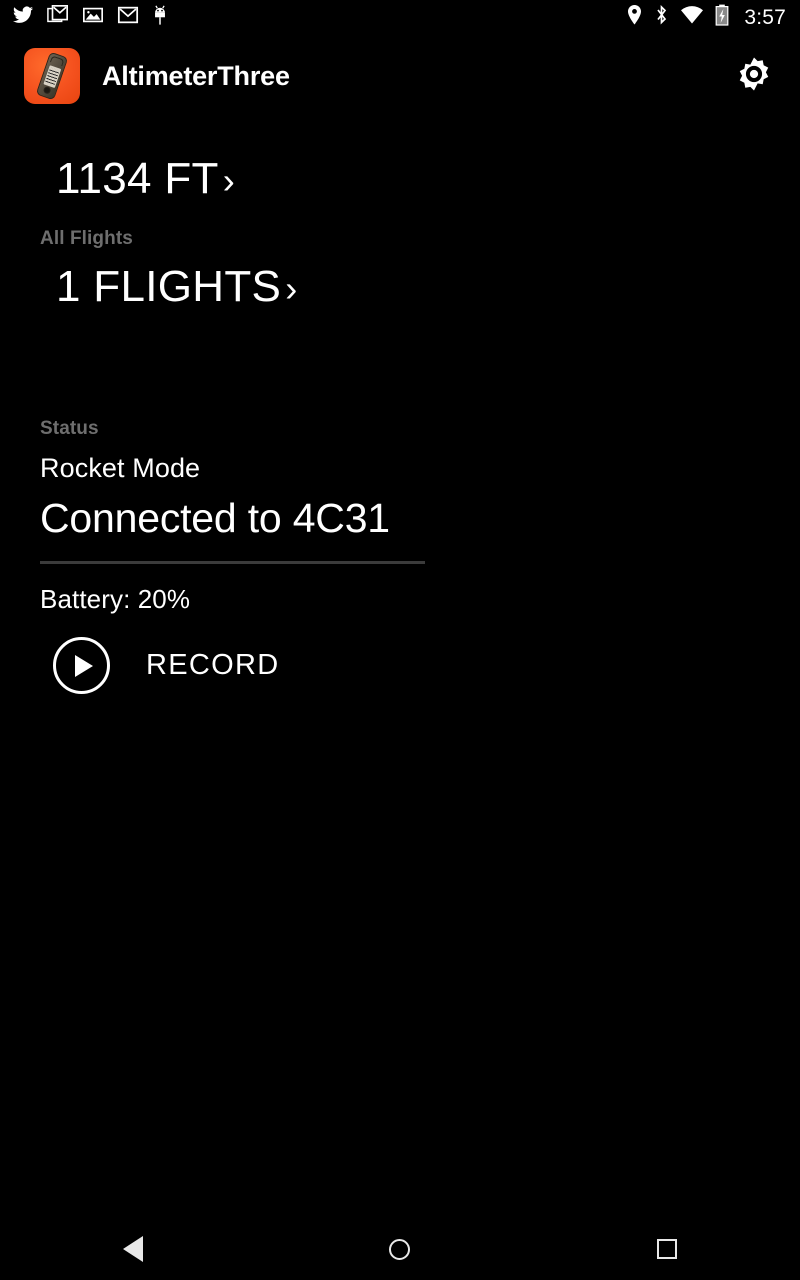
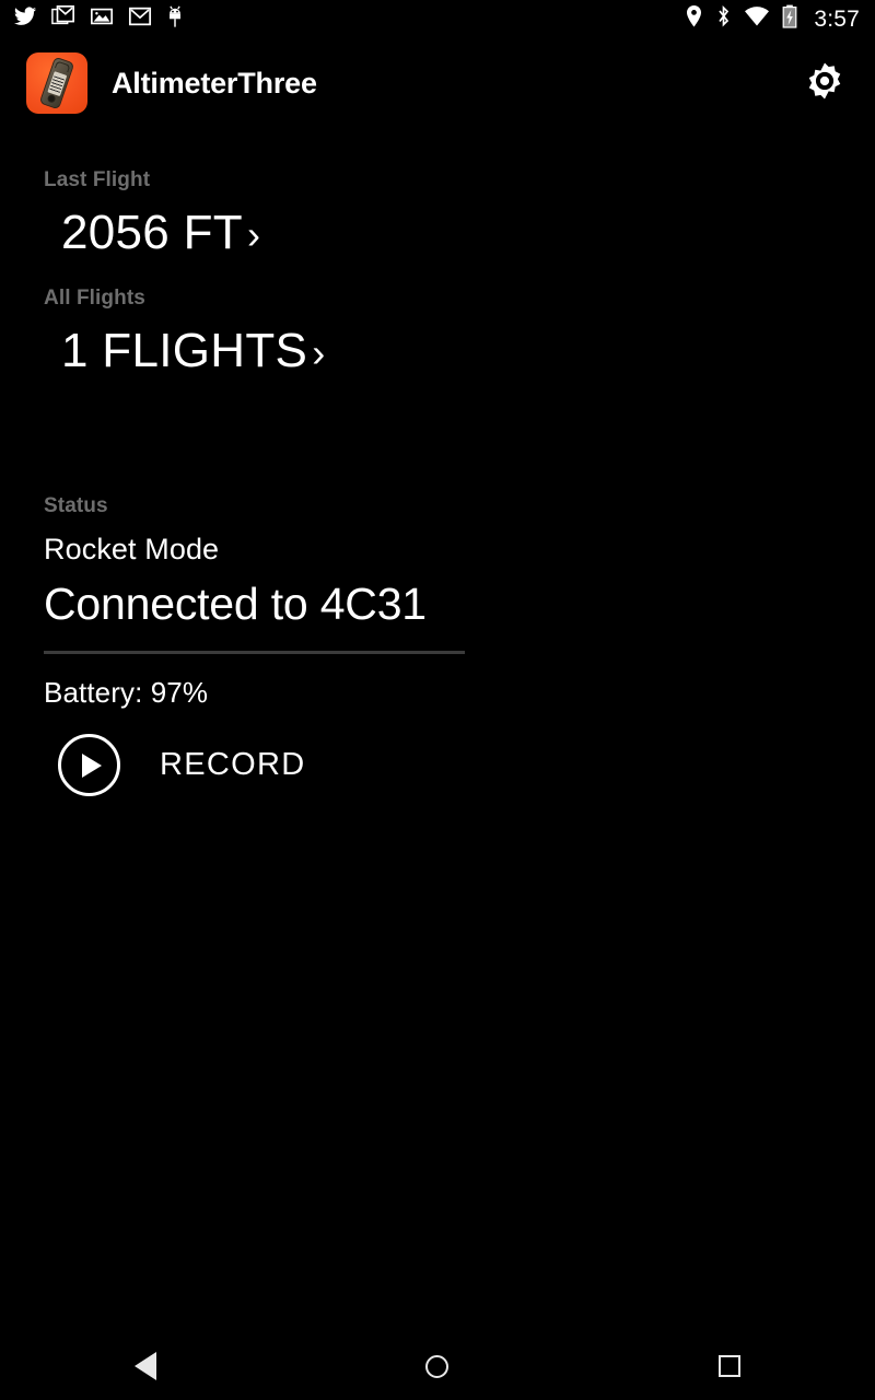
  3:57
  AltimeterThree
+ Last Flight
- 1134 FT›
+ 2056 FT›
  All Flights
  1 FLIGHTS›
  Status
  Rocket Mode
  Connected to 4C31
- Battery: 20%
+ Battery: 97%
  RECORD
